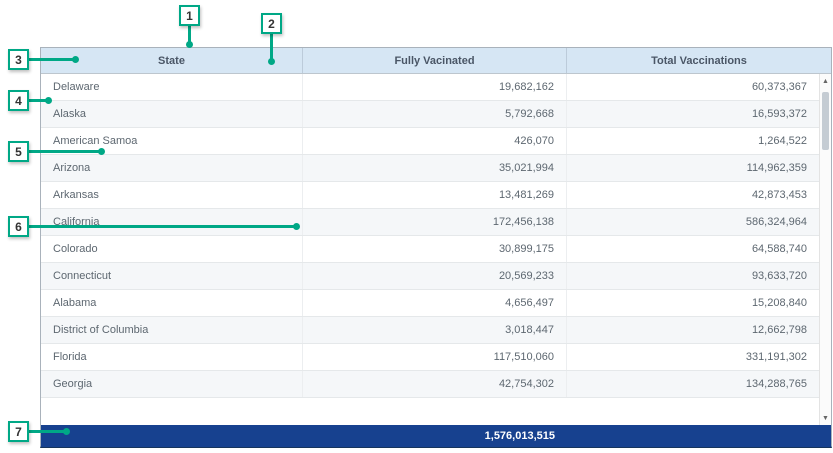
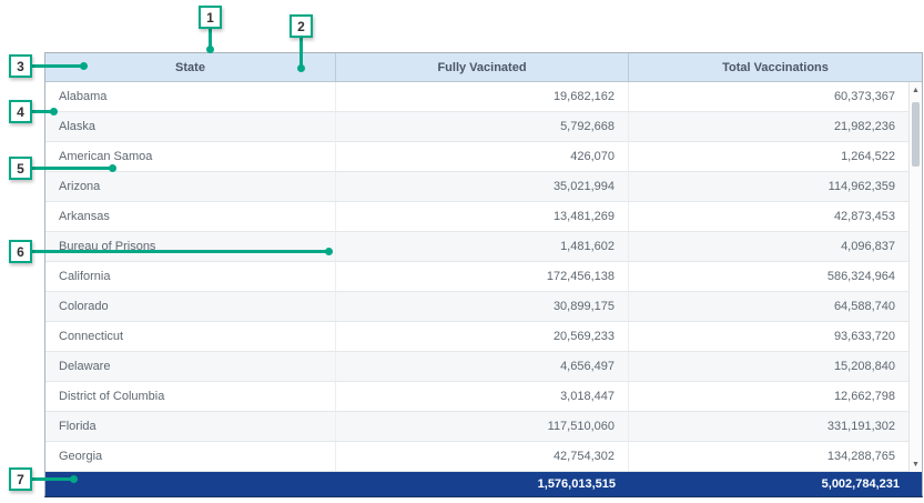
  State
  Fully Vacinated
  Total Vaccinations
- Delaware
+ Alabama
  19,682,162
  60,373,367
  Alaska
  5,792,668
- 16,593,372
+ 21,982,236
  American Samoa
  426,070
  1,264,522
  Arizona
  35,021,994
  114,962,359
  Arkansas
  13,481,269
  42,873,453
+ Bureau of Prisons
+ 1,481,602
+ 4,096,837
  California
  172,456,138
  586,324,964
  Colorado
  30,899,175
  64,588,740
  Connecticut
  20,569,233
  93,633,720
- Alabama
+ Delaware
  4,656,497
  15,208,840
  District of Columbia
  3,018,447
  12,662,798
  Florida
  117,510,060
  331,191,302
  Georgia
  42,754,302
  134,288,765
  1,576,013,515
+ 5,002,784,231
  1
  2
  3
  4
  5
  6
  7
